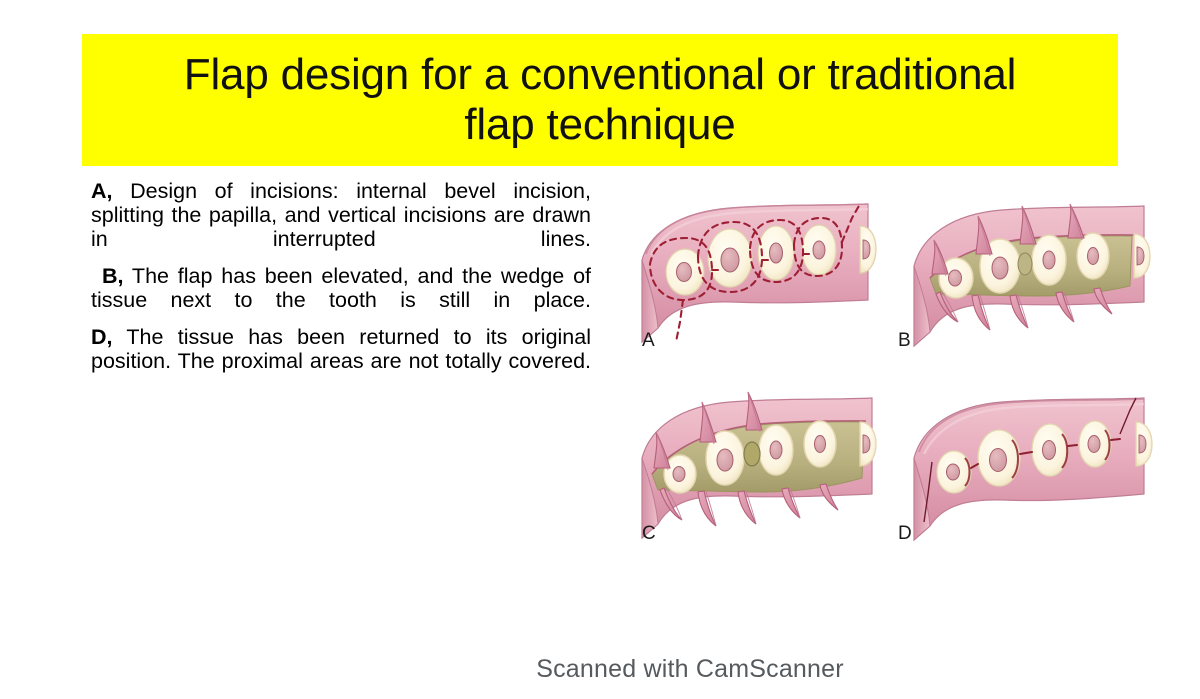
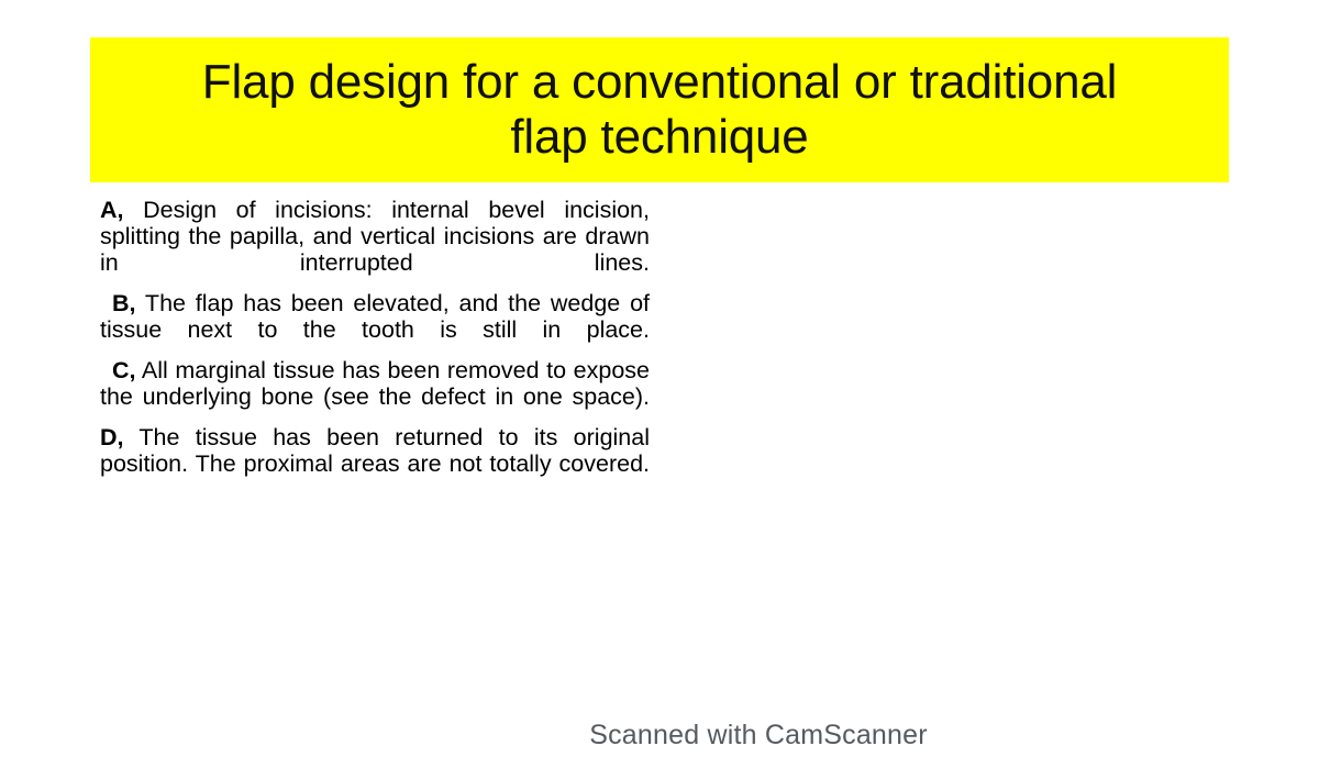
  Flap design for a conventional or traditional
  flap technique
  A, Design of incisions: internal bevel incision, splitting the papilla, and vertical incisions are drawn in interrupted lines.
  B, The flap has been elevated, and the wedge of tissue next to the tooth is still in place.
+ C, All marginal tissue has been removed to expose the underlying bone (see the defect in one space).
  D, The tissue has been returned to its original position. The proximal areas are not totally covered.
- A
- B
- C
- D
  Scanned with CamScanner
